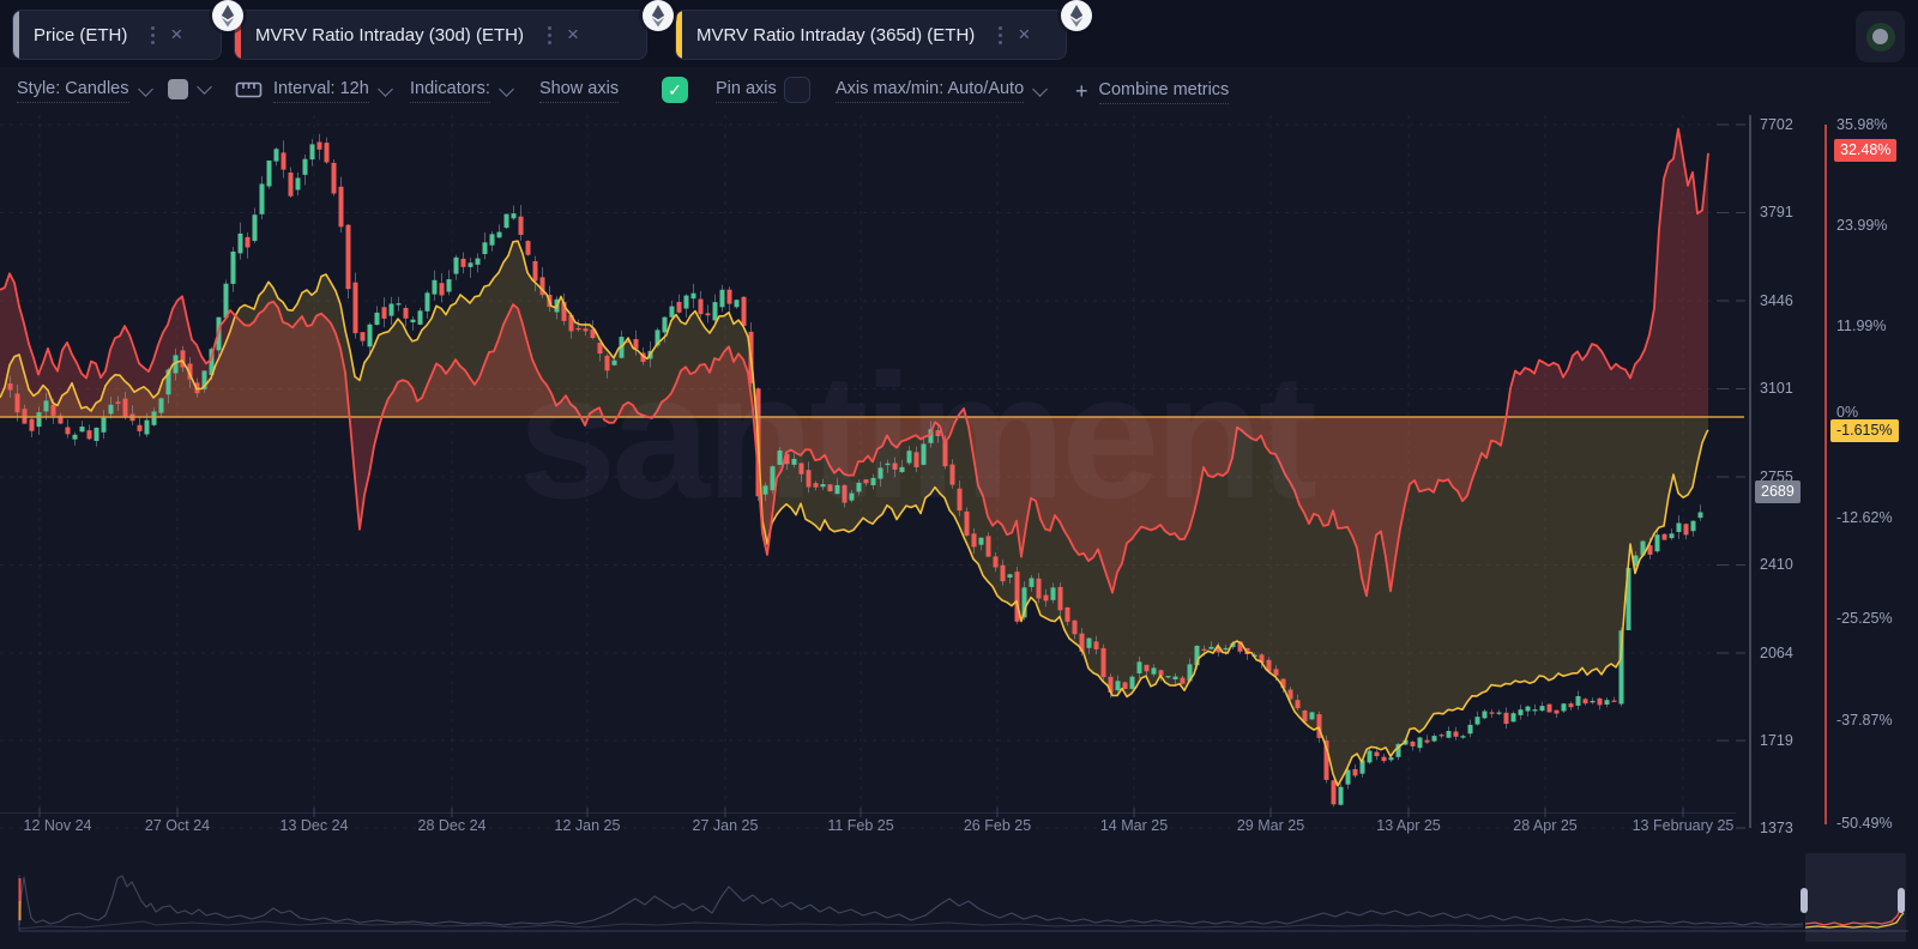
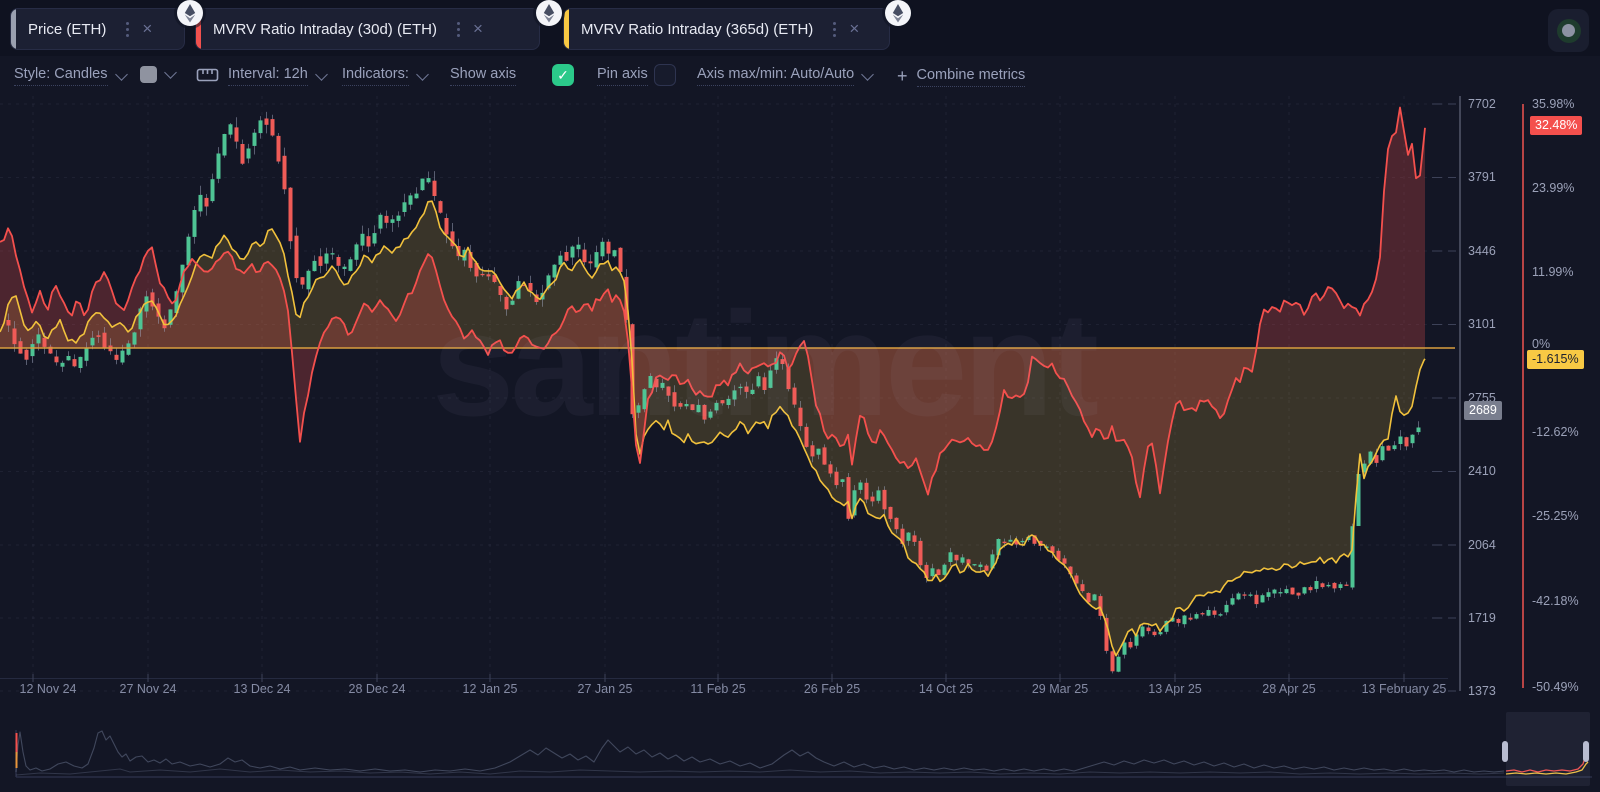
  santiment
  Price (ETH)
  ×
  MVRV Ratio Intraday (30d) (ETH)
  ×
  MVRV Ratio Intraday (365d) (ETH)
  ×
  Style: Candles
  Interval: 12h
  Indicators:
  Show axis
  ✓
  Pin axis
  Axis max/min: Auto/Auto
  +
  Combine metrics
  7702
  3791
  3446
  3101
  2755
  2410
  2064
  1719
  1373
  35.98%
  23.99%
  11.99%
  0%
  -12.62%
  -25.25%
- -37.87%
+ -42.18%
  -50.49%
  32.48%
  -1.615%
  2689
  12 Nov 24
- 27 Oct 24
+ 27 Nov 24
  13 Dec 24
  28 Dec 24
  12 Jan 25
  27 Jan 25
  11 Feb 25
  26 Feb 25
- 14 Mar 25
+ 14 Oct 25
  29 Mar 25
  13 Apr 25
  28 Apr 25
  13 February 25
